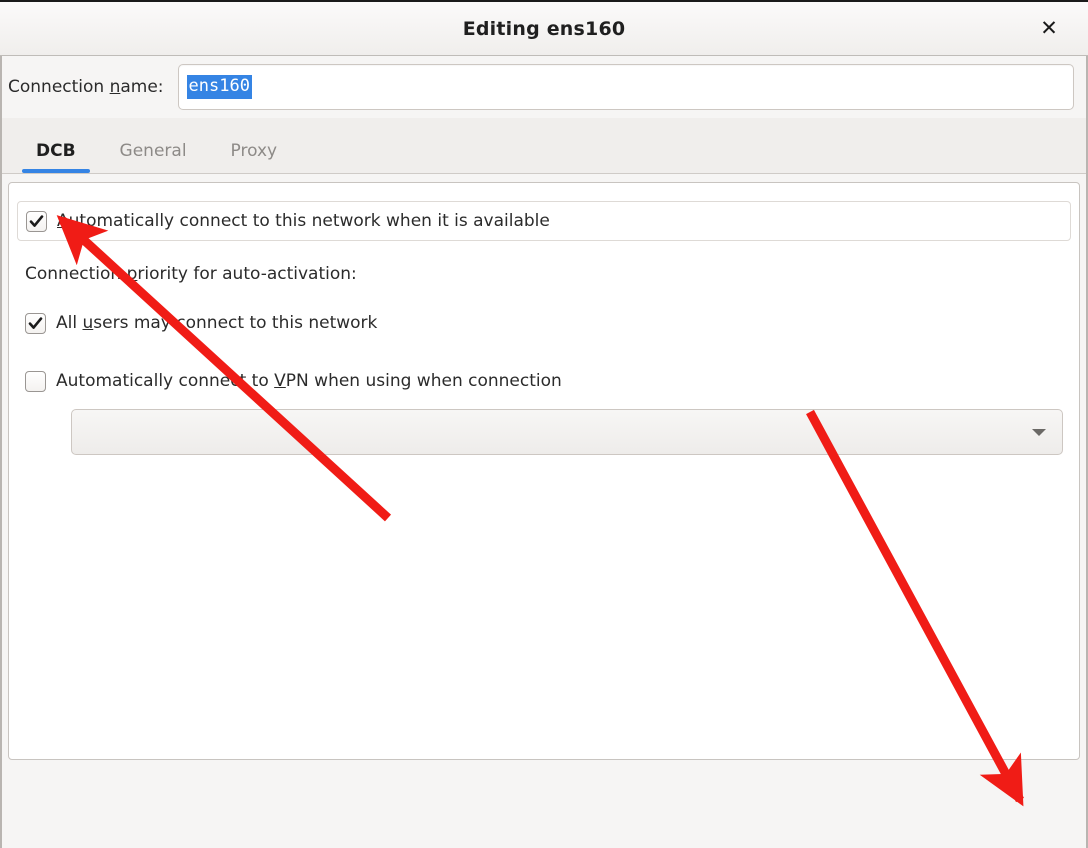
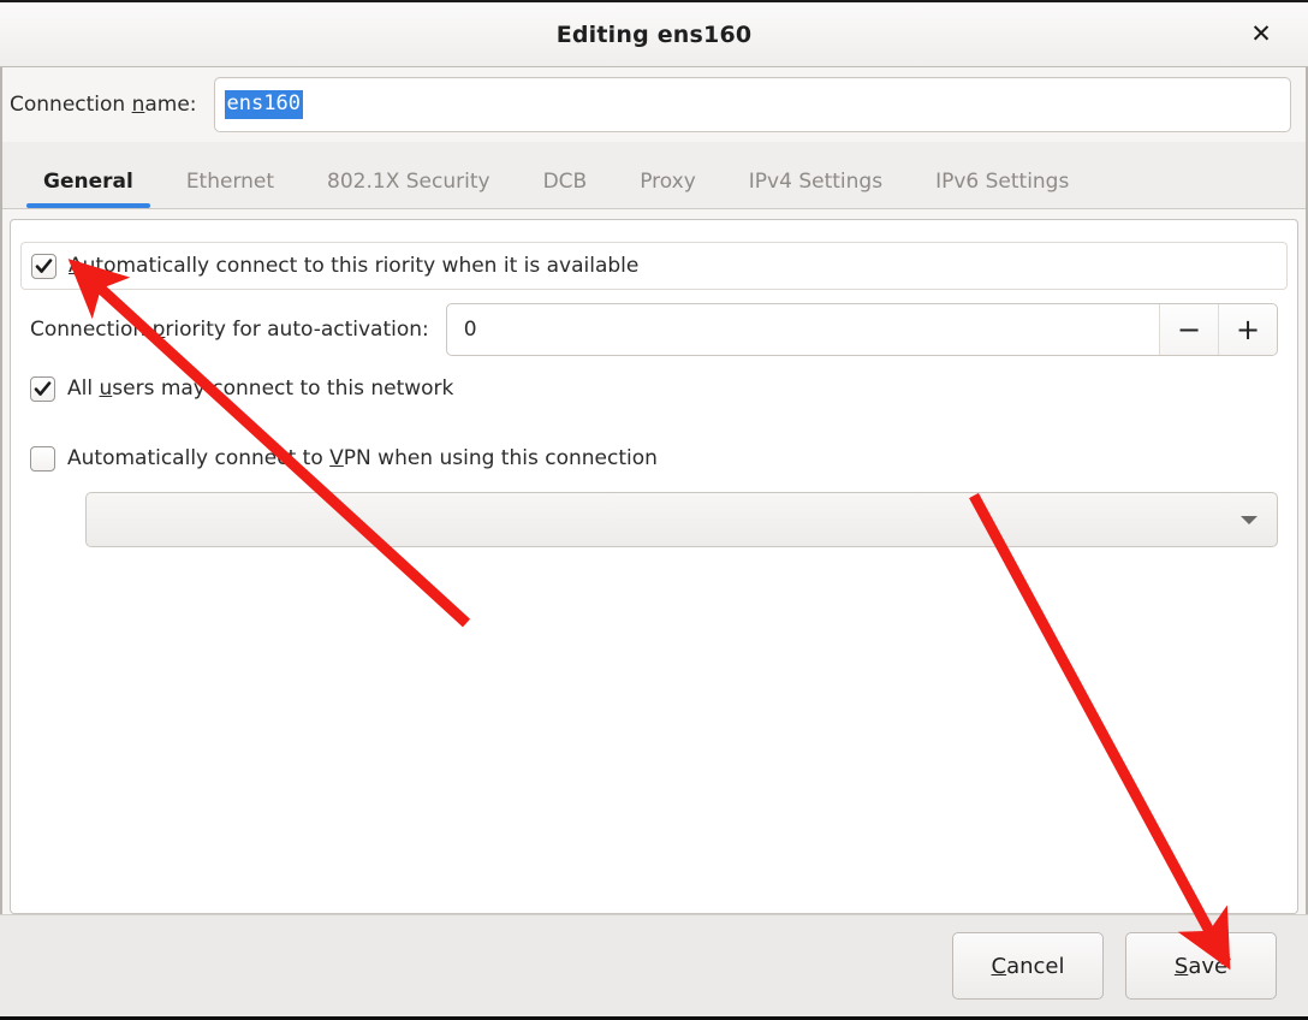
  Editing ens160
  ✕
  Connection name:
  ens160
- DCB
+ General
+ Ethernet
+ 802.1X Security
- General
+ DCB
  Proxy
+ IPv4 Settings
+ IPv6 Settings
- utomatically connect to this network when it is available
+ utomatically connect to this riority when it is available
  Connectio priority for auto-activation:
+ 0
+ −
+ +
  All users mayonnect to this network
- Automatically conne to VPN when using when connection
+ Automatically conne to VPN when using this connection
+ C
+ ancel
+ S
+ ave
